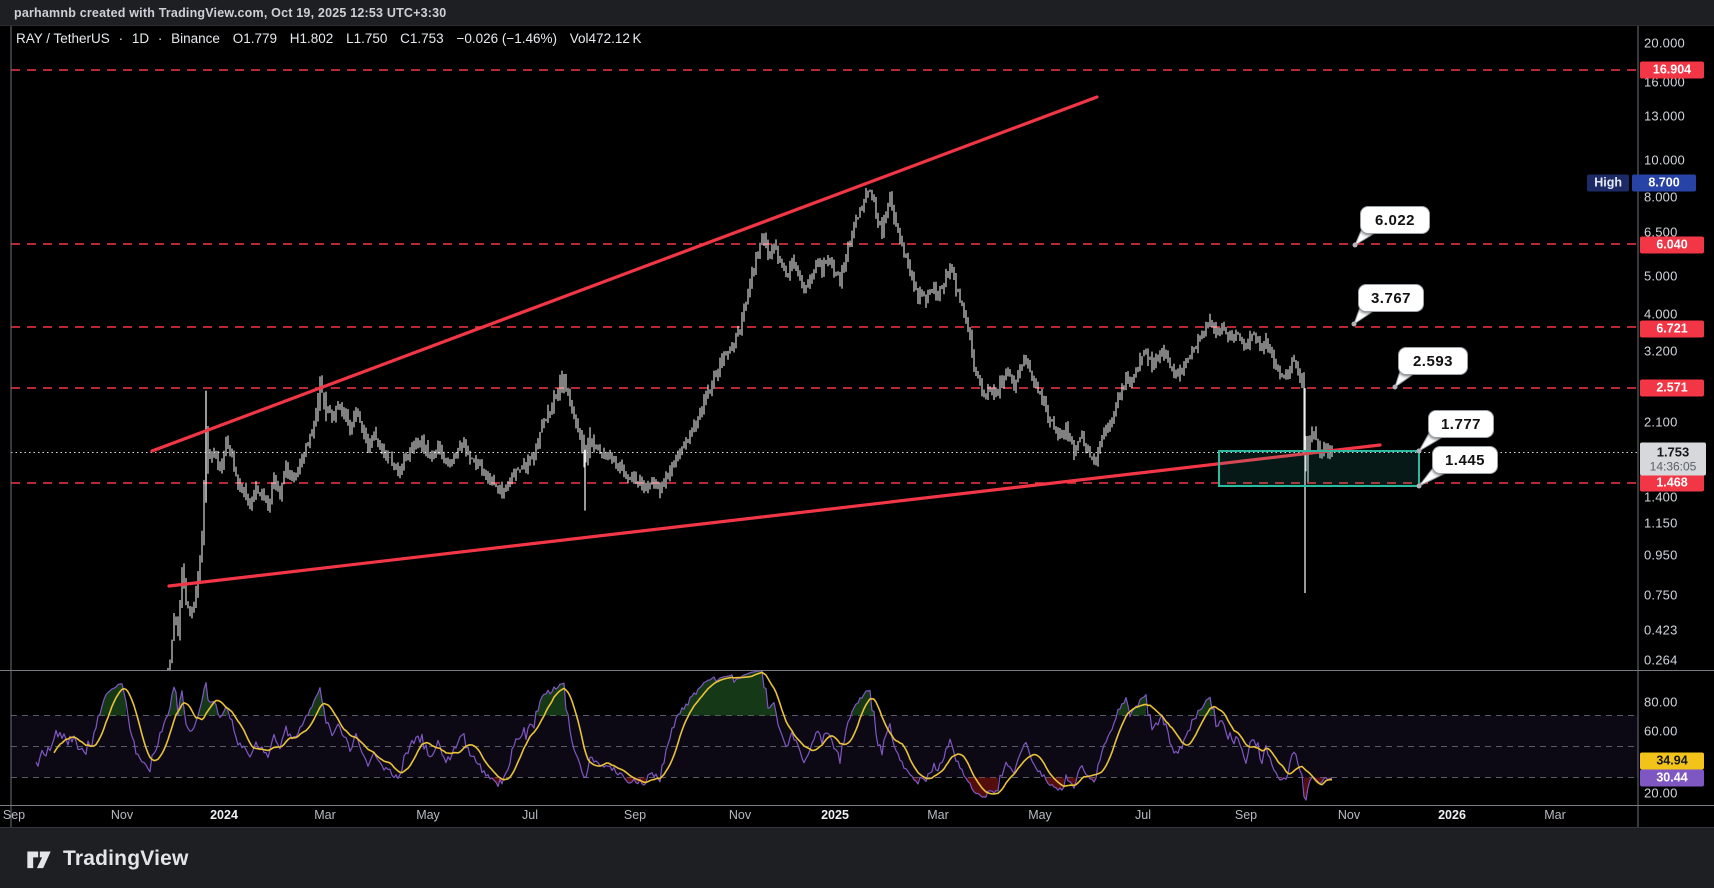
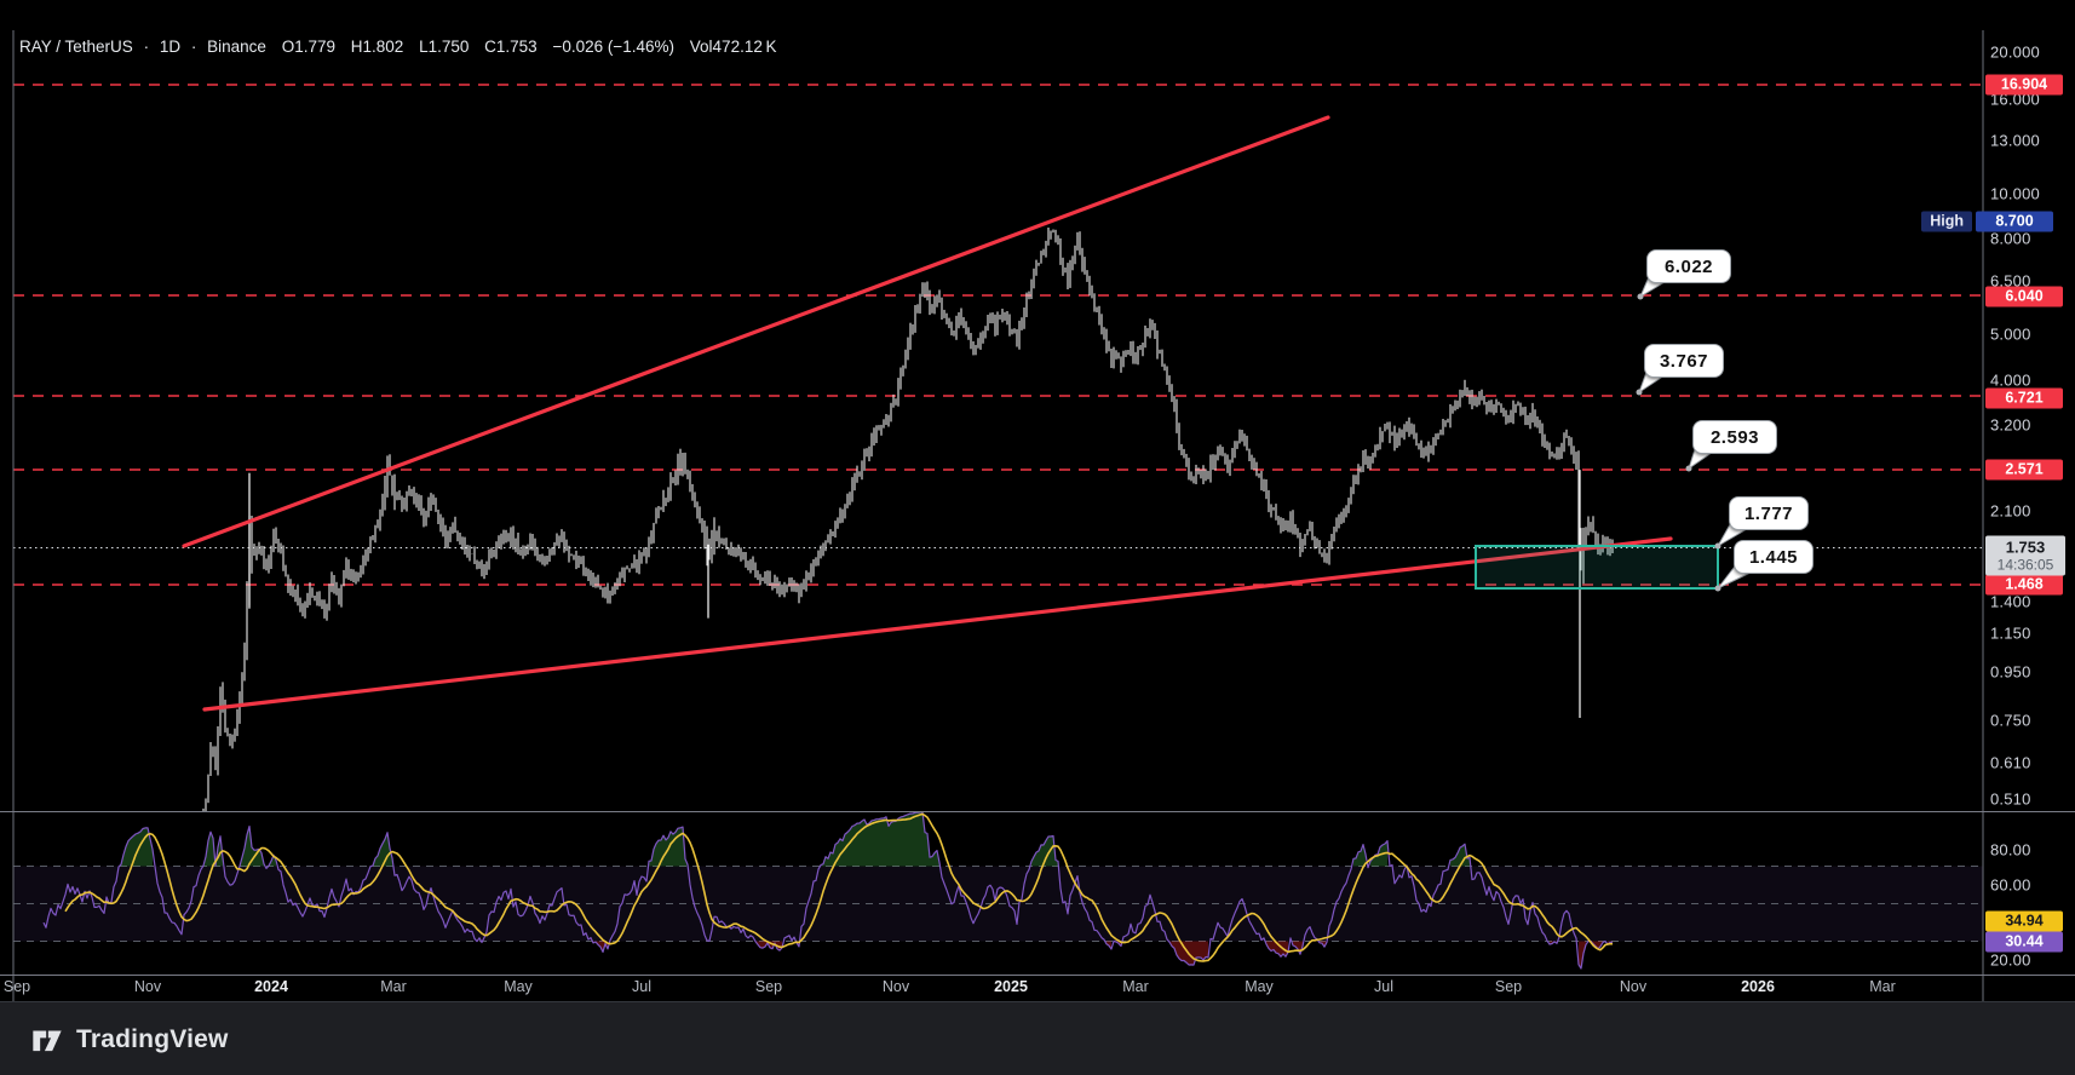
- parhamnb created with TradingView.com, Oct 19, 2025 12:53 UTC+3:30
  RAY / TetherUS · 1D · Binance O1.779 H1.802 L1.750 C1.753 −0.026 (−1.46%) Vol472.12 K
  20.000
  16.000
  13.000
  10.000
  8.000
  6.500
  5.000
  4.000
  3.200
  2.100
  1.400
  1.150
  0.950
  0.750
- 0.423
+ 0.610
- 0.264
+ 0.510
  16.904
  6.040
  6.721
  2.571
  1.468
  80.00
  60.00
  20.00
  34.94
  30.44
  High
  8.700
  1.753
  14:36:05
  Sep
  Nov
  2024
  Mar
  May
  Jul
  Sep
  Nov
  2025
  Mar
  May
  Jul
  Sep
  Nov
  2026
  Mar
  6.022
  3.767
  2.593
  1.777
  1.445
  TradingView
